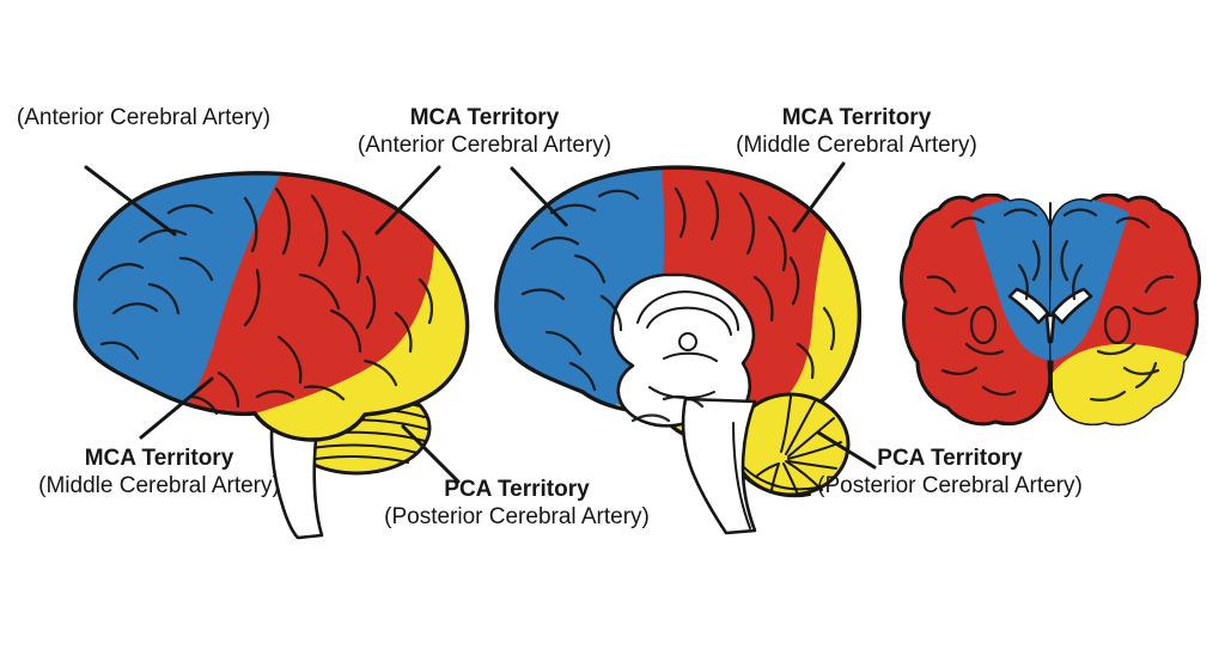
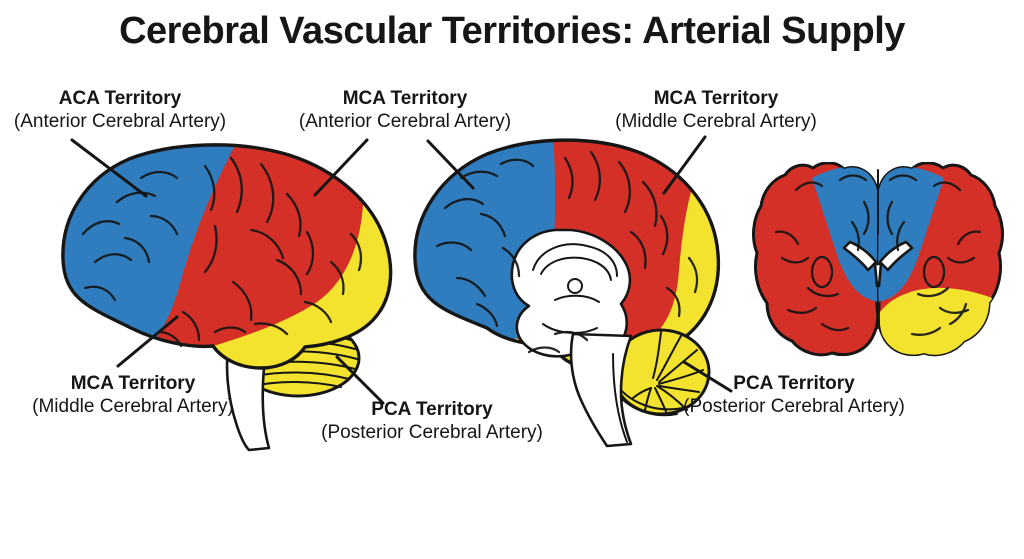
+ Cerebral Vascular Territories: Arterial Supply
+ ACA Territory
  (Anterior Cerebral Artery)
  MCA Territory
  (Anterior Cerebral Artery)
  MCA Territory
  (Middle Cerebral Artery)
  MCA Territory
  (Middle Cerebral Artery)
  PCA Territory
  (Posterior Cerebral Artery)
  PCA Territory
  (Posterior Cerebral Artery)
